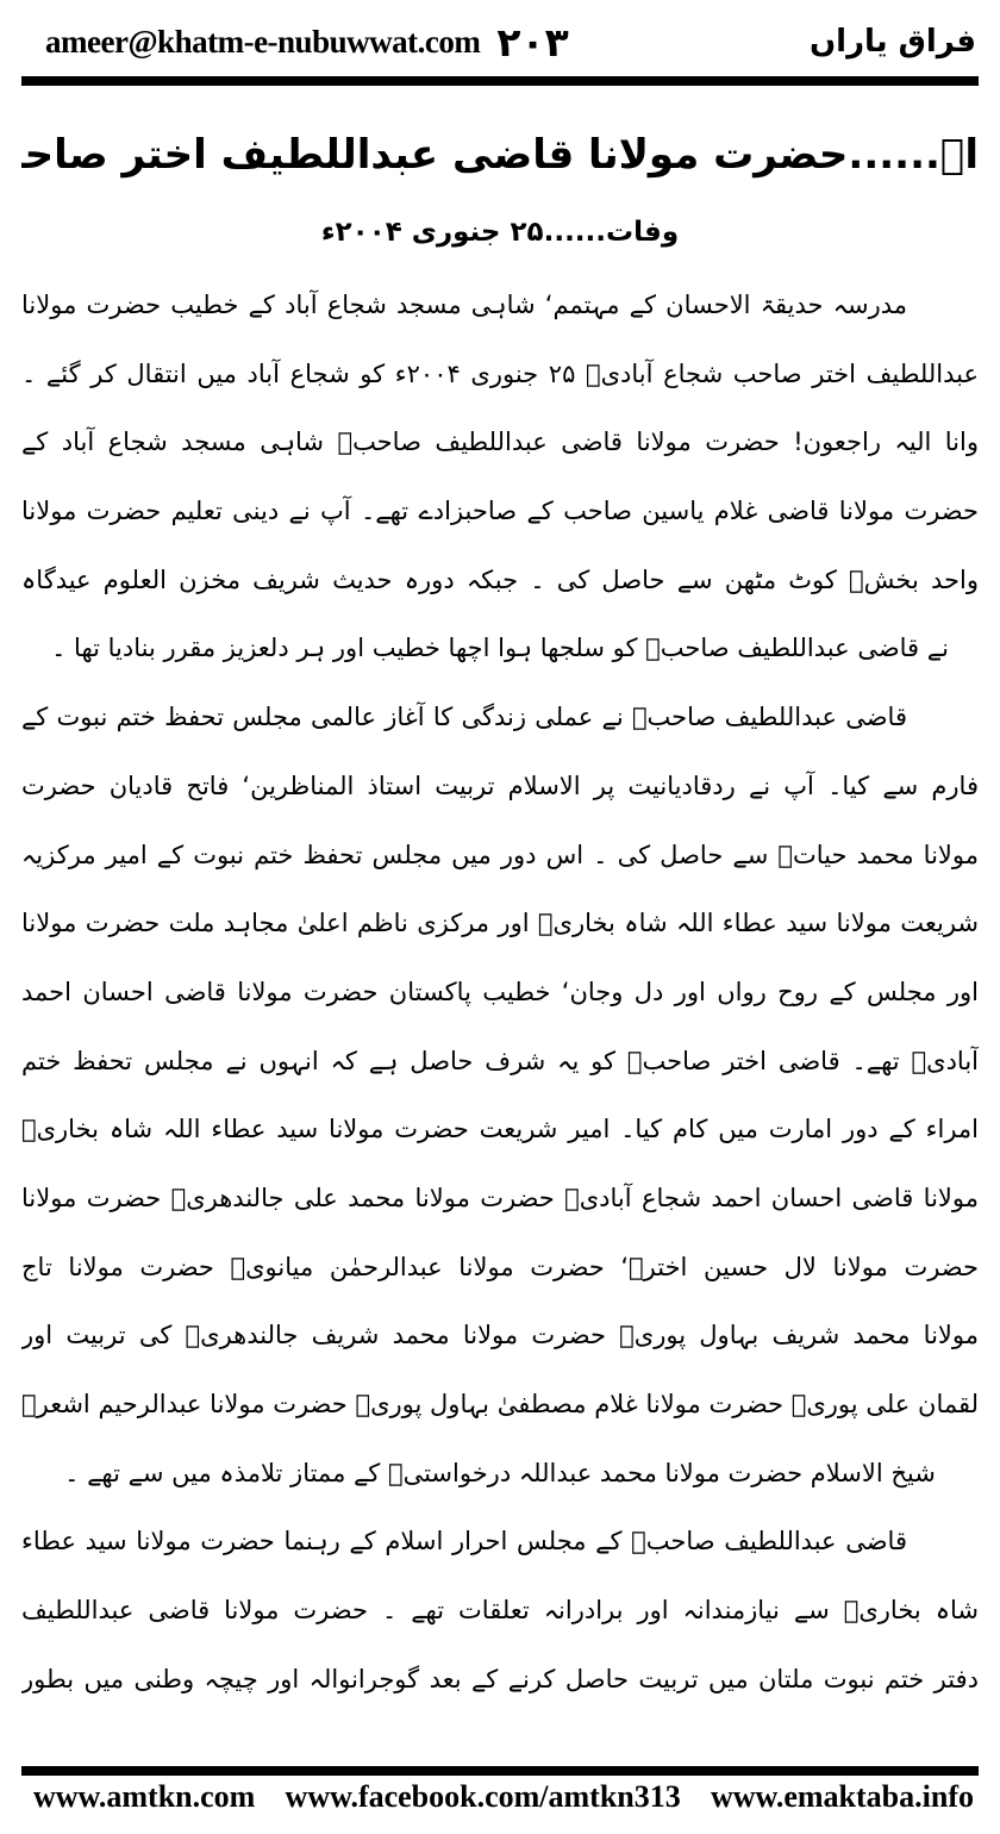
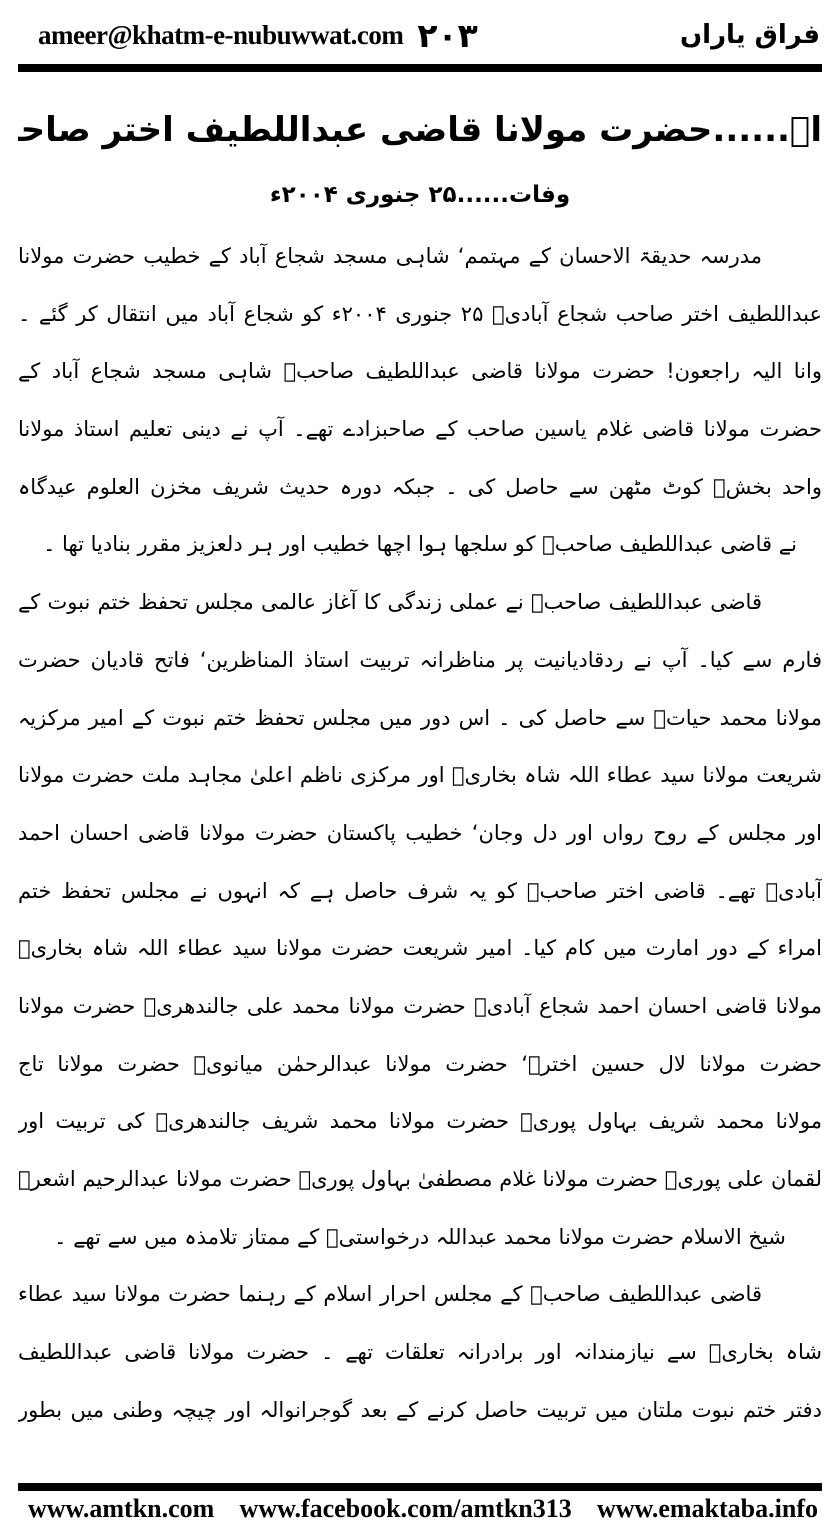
  ameer@khatm-e-nubuwwat.com
  ۲۰۳
  فراق یاراں
  اے......حضرت مولانا قاضی عبداللطیف اختر صاح
  وفات......۲۵ جنوری ۲۰۰۴ء
  مدرسہ حدیقۃ الاحسان کے مہتمم‘ شاہی مسجد شجاع آباد کے خطیب حضرت مولانا
  عبداللطیف اختر صاحب شجاع آبادیؒ ۲۵ جنوری ۲۰۰۴ء کو شجاع آباد میں انتقال کر گئے ۔
  وانا الیہ راجعون! حضرت مولانا قاضی عبداللطیف صاحبؒ شاہی مسجد شجاع آباد کے
- حضرت مولانا قاضی غلام یاسین صاحب کے صاحبزادے تھے۔ آپ نے دینی تعلیم حضرت مولانا
+ حضرت مولانا قاضی غلام یاسین صاحب کے صاحبزادے تھے۔ آپ نے دینی تعلیم استاذ مولانا
  واحد بخشؒ کوٹ مٹھن سے حاصل کی ۔ جبکہ دورہ حدیث شریف مخزن العلوم عیدگاہ
  نے قاضی عبداللطیف صاحبؒ کو سلجھا ہوا اچھا خطیب اور ہر دلعزیز مقرر بنادیا تھا ۔
  قاضی عبداللطیف صاحبؒ نے عملی زندگی کا آغاز عالمی مجلس تحفظ ختم نبوت کے
- فارم سے کیا۔ آپ نے ردقادیانیت پر الاسلام تربیت استاذ المناظرین‘ فاتح قادیان حضرت
+ فارم سے کیا۔ آپ نے ردقادیانیت پر مناظرانہ تربیت استاذ المناظرین‘ فاتح قادیان حضرت
  مولانا محمد حیاتؒ سے حاصل کی ۔ اس دور میں مجلس تحفظ ختم نبوت کے امیر مرکزیہ
  شریعت مولانا سید عطاء اللہ شاہ بخاریؒ اور مرکزی ناظم اعلیٰ مجاہد ملت حضرت مولانا
  اور مجلس کے روح رواں اور دل وجان‘ خطیب پاکستان حضرت مولانا قاضی احسان احمد
  آبادیؒ تھے۔ قاضی اختر صاحبؒ کو یہ شرف حاصل ہے کہ انہوں نے مجلس تحفظ ختم
  امراء کے دور امارت میں کام کیا۔ امیر شریعت حضرت مولانا سید عطاء اللہ شاہ بخاریؒ
  مولانا قاضی احسان احمد شجاع آبادیؒ حضرت مولانا محمد علی جالندھریؒ حضرت مولانا
  حضرت مولانا لال حسین اخترؒ‘ حضرت مولانا عبدالرحمٰن میانویؒ حضرت مولانا تاج
  مولانا محمد شریف بہاول پوریؒ حضرت مولانا محمد شریف جالندھریؒ کی تربیت اور
  لقمان علی پوریؒ حضرت مولانا غلام مصطفیٰ بہاول پوریؒ حضرت مولانا عبدالرحیم اشعرؒ
  شیخ الاسلام حضرت مولانا محمد عبداللہ درخواستیؒ کے ممتاز تلامذہ میں سے تھے ۔
  قاضی عبداللطیف صاحبؒ کے مجلس احرار اسلام کے رہنما حضرت مولانا سید عطاء
  شاہ بخاریؒ سے نیازمندانہ اور برادرانہ تعلقات تھے ۔ حضرت مولانا قاضی عبداللطیف
  دفتر ختم نبوت ملتان میں تربیت حاصل کرنے کے بعد گوجرانوالہ اور چیچہ وطنی میں بطور
  www.amtkn.com
  www.facebook.com/amtkn313
  www.emaktaba.info
